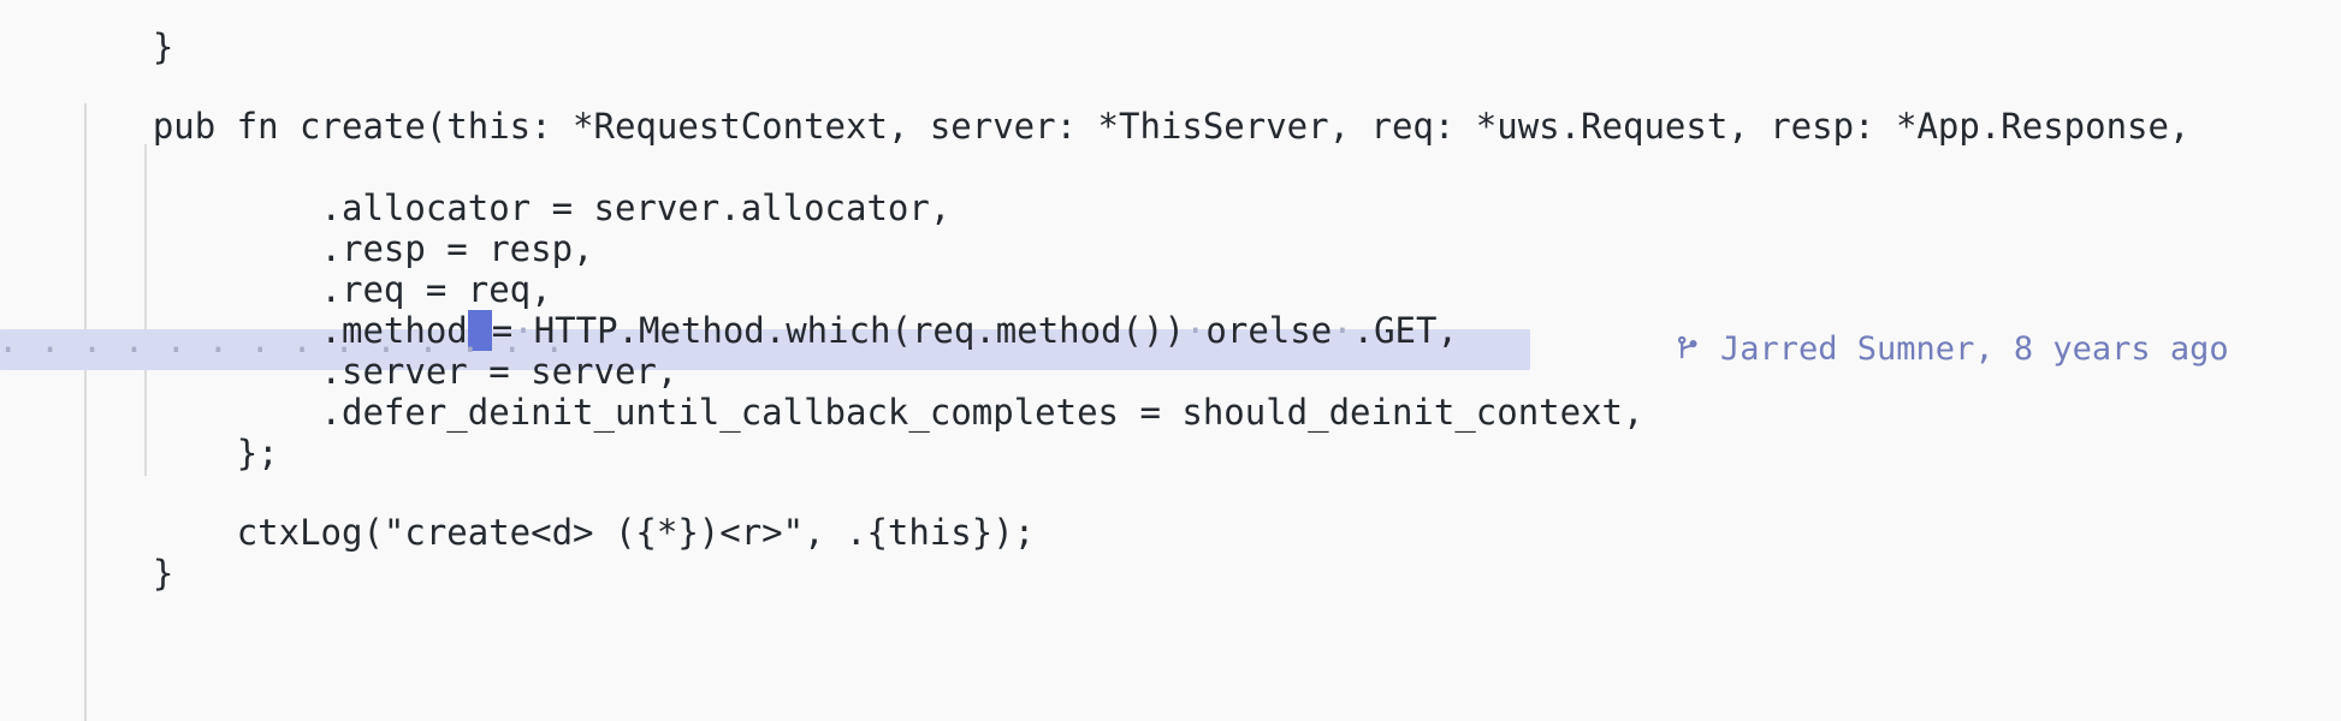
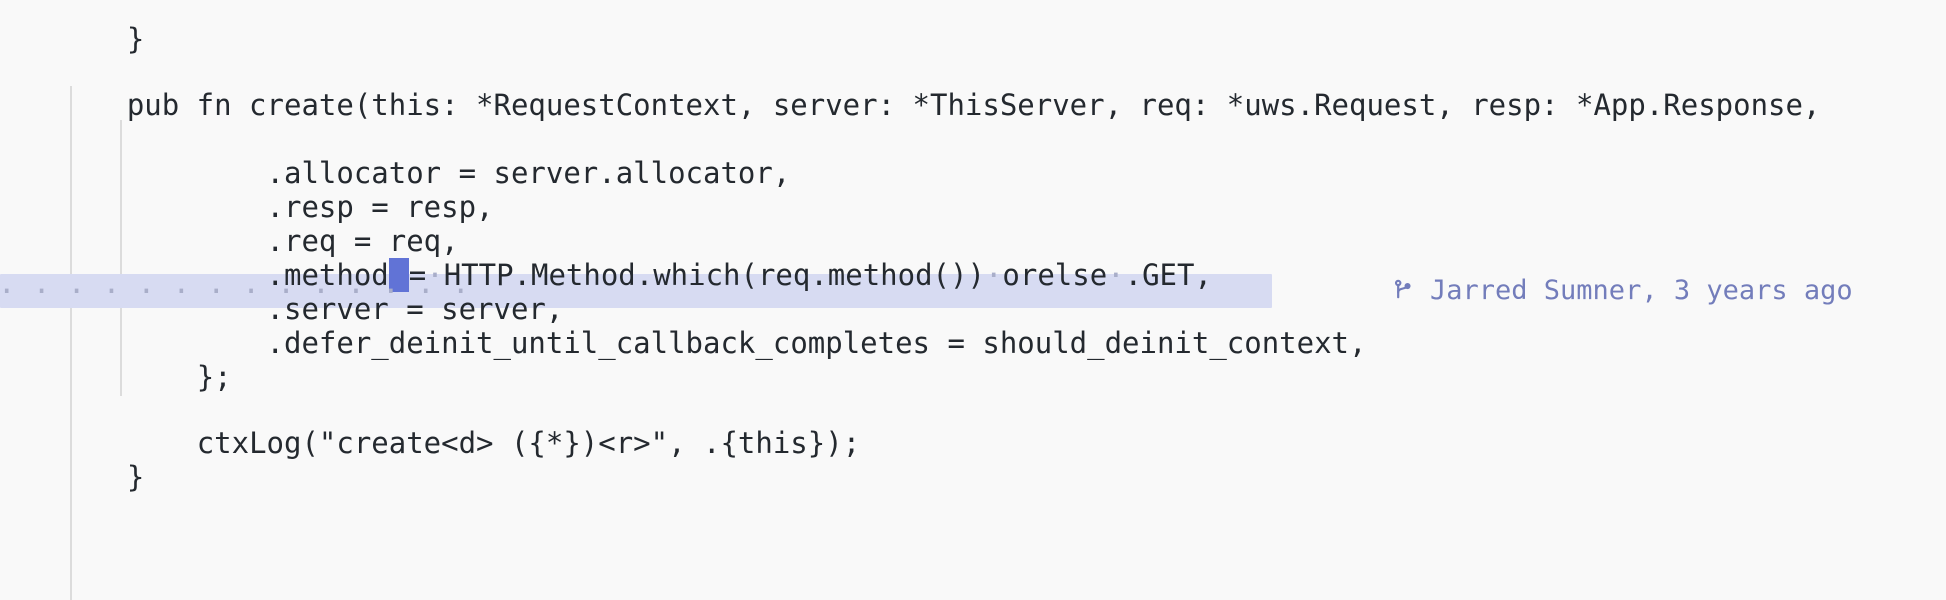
  · · · · · · · · · · · · · ·
  }
  pub fn create(this: *RequestContext, server: *ThisServer, req: *uws.Request, resp: *App.Response,
  .allocator = server.allocator,
  .resp = resp,
  .req = req,
  .method =·HTTP.Method.which(req.method())·orelse·.GET,
  .server = server,
  .defer_deinit_until_callback_completes = should_deinit_context,
  };
  ctxLog("create<d> ({*})<r>", .{this});
  }
- Jarred Sumner, 8 years ago
+ Jarred Sumner, 3 years ago
